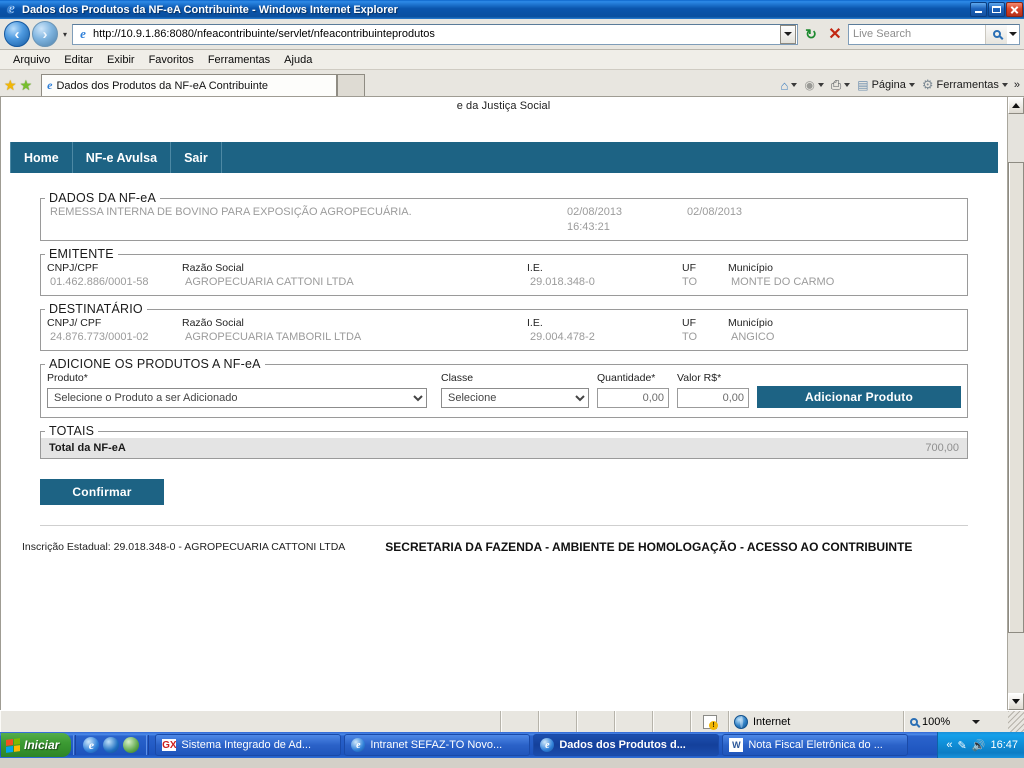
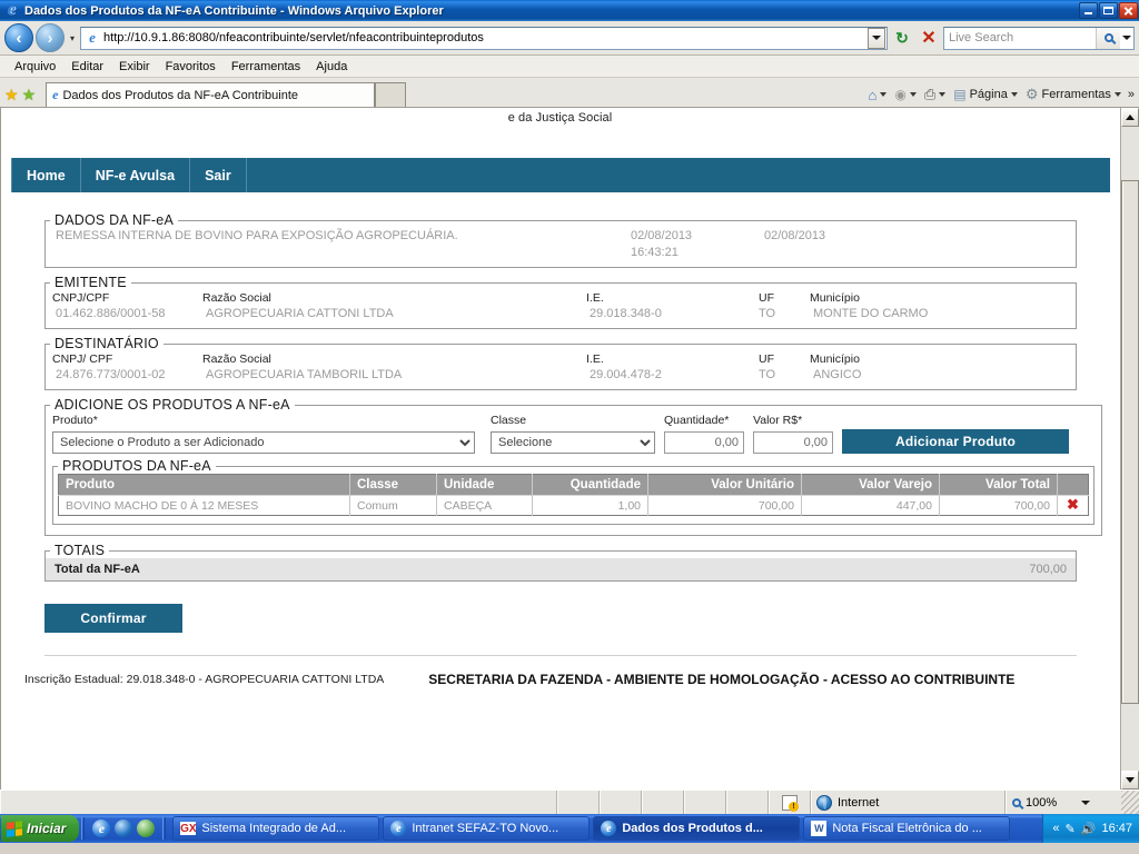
- Dados dos Produtos da NF-eA Contribuinte - Windows Internet Explorer
+ Dados dos Produtos da NF-eA Contribuinte - Windows Arquivo Explorer
  ‹
  ›
  ▾
  e
  http://10.9.1.86:8080/nfeacontribuinte/servlet/nfeacontribuinteprodutos
  ↻
  ✕
  Live Search
  Arquivo
  Editar
  Exibir
  Favoritos
  Ferramentas
  Ajuda
  ★
  ★
  e
  Dados dos Produtos da NF-eA Contribuinte
  ⌂
  ◉
  ⎙
  ▤
  Página
  ⚙
  Ferramentas
  »
  e da Justiça Social
  Home
  NF-e Avulsa
  Sair
  DADOS DA NF-eA
  REMESSA INTERNA DE BOVINO PARA EXPOSIÇÃO AGROPECUÁRIA.
  02/08/2013 16:43:21
  02/08/2013
  EMITENTE
  CNPJ/CPF
  Razão Social
  I.E.
  UF
  Município
  01.462.886/0001-58
  AGROPECUARIA CATTONI LTDA
  29.018.348-0
  TO
  MONTE DO CARMO
  DESTINATÁRIO
  CNPJ/ CPF
  Razão Social
  I.E.
  UF
  Município
  24.876.773/0001-02
  AGROPECUARIA TAMBORIL LTDA
  29.004.478-2
  TO
  ANGICO
  ADICIONE OS PRODUTOS A NF-eA
  Produto*
  Selecione o Produto a ser Adicionado
  Classe
  Selecione
  Quantidade*
  0,00
  Valor R$*
  0,00
  Adicionar Produto
+ PRODUTOS DA NF-eA
+ Produto	Classe	Unidade	Quantidade	Valor Unitário	Valor Varejo	Valor Total
+ BOVINO MACHO DE 0 À 12 MESES	Comum	CABEÇA	1,00	700,00	447,00	700,00	✖
  TOTAIS
  Total da NF-eA
  700,00
  Confirmar
  Inscrição Estadual: 29.018.348-0 - AGROPECUARIA CATTONI LTDA
  SECRETARIA DA FAZENDA - AMBIENTE DE HOMOLOGAÇÃO - ACESSO AO CONTRIBUINTE
  Internet
  100%
  Iniciar
  GX
  Sistema Integrado de Ad...
  e
  Intranet SEFAZ-TO Novo...
  e
  Dados dos Produtos d...
  W
  Nota Fiscal Eletrônica do ...
  «
  ✎
  🔊
  16:47
